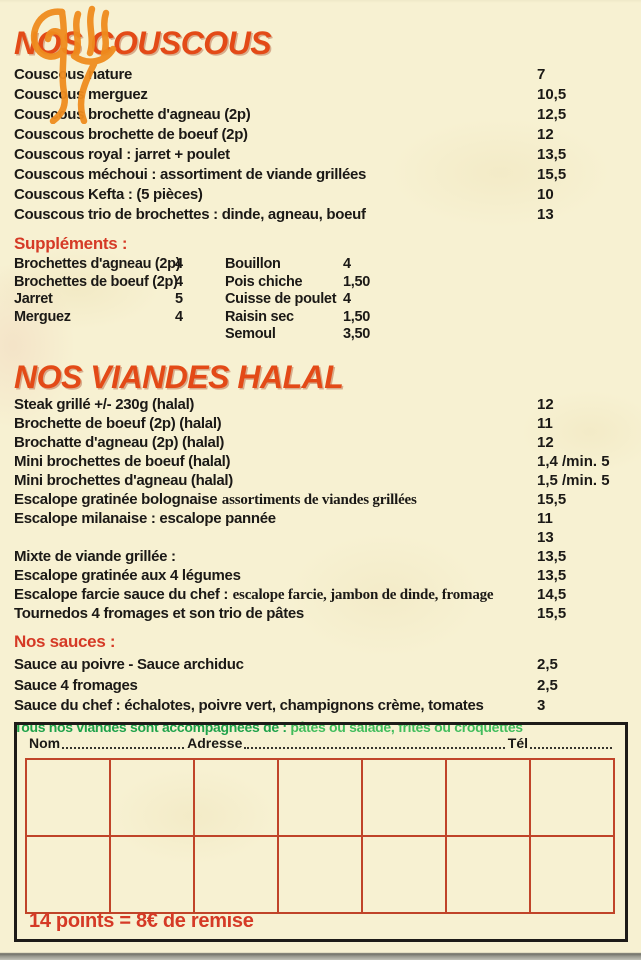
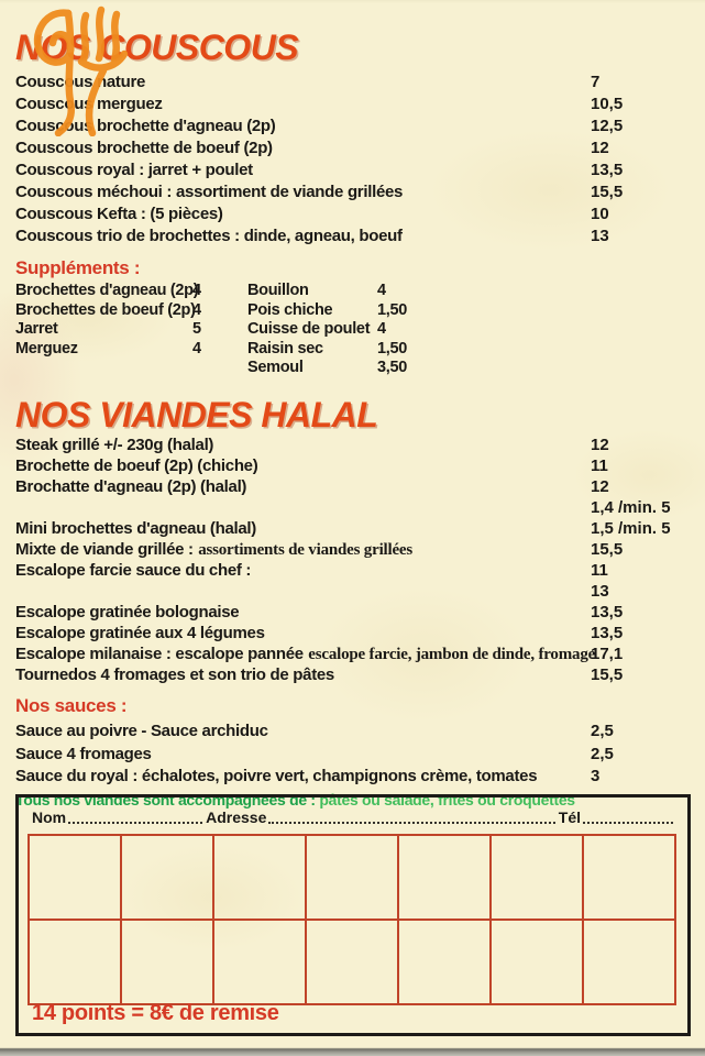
  NOS COUSCOUS
  Couscusature
  7
  Couscu merguez
  10,5
  Couscu brochette d'agneau (2p)
  12,5
  Couscous brochette de boeuf (2p)
  12
  Couscous royal : jarret + poulet
  13,5
  Couscous méchoui : assortiment de viande grillées
  15,5
  Couscous Kefta : (5 pièces)
  10
  Couscous trio de brochettes : dinde, agneau, boeuf
  13
  Suppléments :
  Brochettes d'agneau (2p)
  4
  Brochettes de boeuf (2p)
  4
  Jarret
  5
  Merguez
  4
  Bouillon
  4
  Pois chiche
  1,50
  Cuisse de poulet
  4
  Raisin sec
  1,50
  Semoul
  3,50
  NOS VIANDES HALAL
  Steak grillé +/- 230g (halal)
  12
- Brochette de boeuf (2p) (halal)
+ Brochette de boeuf (2p) (chiche)
  11
  Brochatte d'agneau (2p) (halal)
  12
- Mini brochettes de boeuf (halal)
  1,4 /min. 5
  Mini brochettes d'agneau (halal)
  1,5 /min. 5
- Escalope gratinée bolognaise assortiments de viandes grillées
+ Mixte de viande grillée : assortiments de viandes grillées
  15,5
- Escalope milanaise : escalope pannée
+ Escalope farcie sauce du chef :
  11
  13
- Mixte de viande grillée :
+ Escalope gratinée bolognaise
  13,5
  Escalope gratinée aux 4 légumes
  13,5
- Escalope farcie sauce du chef : escalope farcie, jambon de dinde, fromage
+ Escalope milanaise : escalope pannée escalope farcie, jambon de dinde, fromage
- 14,5
+ 17,1
  Tournedos 4 fromages et son trio de pâtes
  15,5
  Nos sauces :
  Sauce au poivre - Sauce archiduc
  2,5
  Sauce 4 fromages
  2,5
- Sauce du chef : échalotes, poivre vert, champignons crème, tomates
+ Sauce du royal : échalotes, poivre vert, champignons crème, tomates
  3
  Tous nos viandes sont accompagnées de : pâtes ou salade, frites ou croquettes
  Nom
  Adresse
  Tél
  14 points = 8€ de remise
